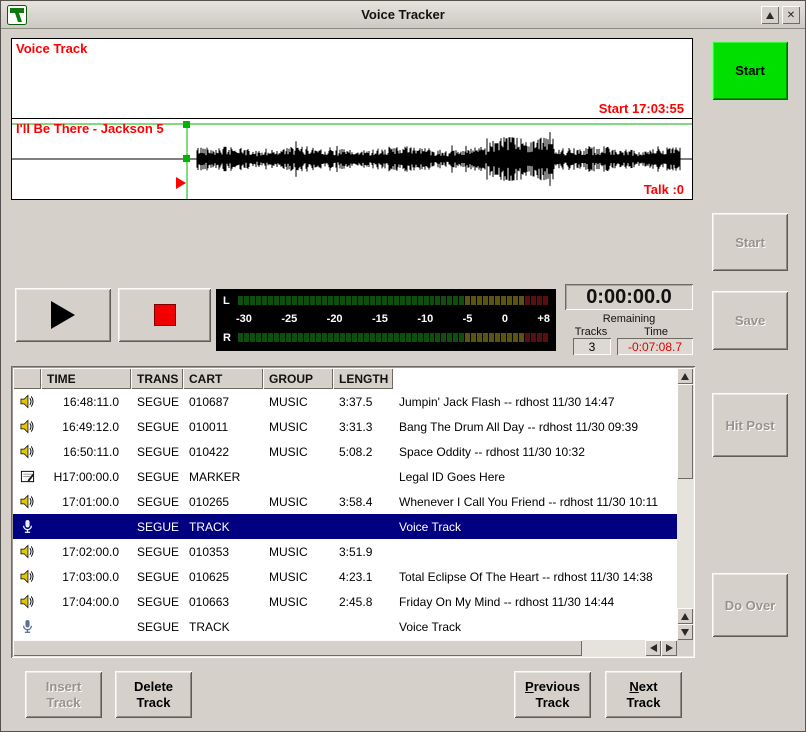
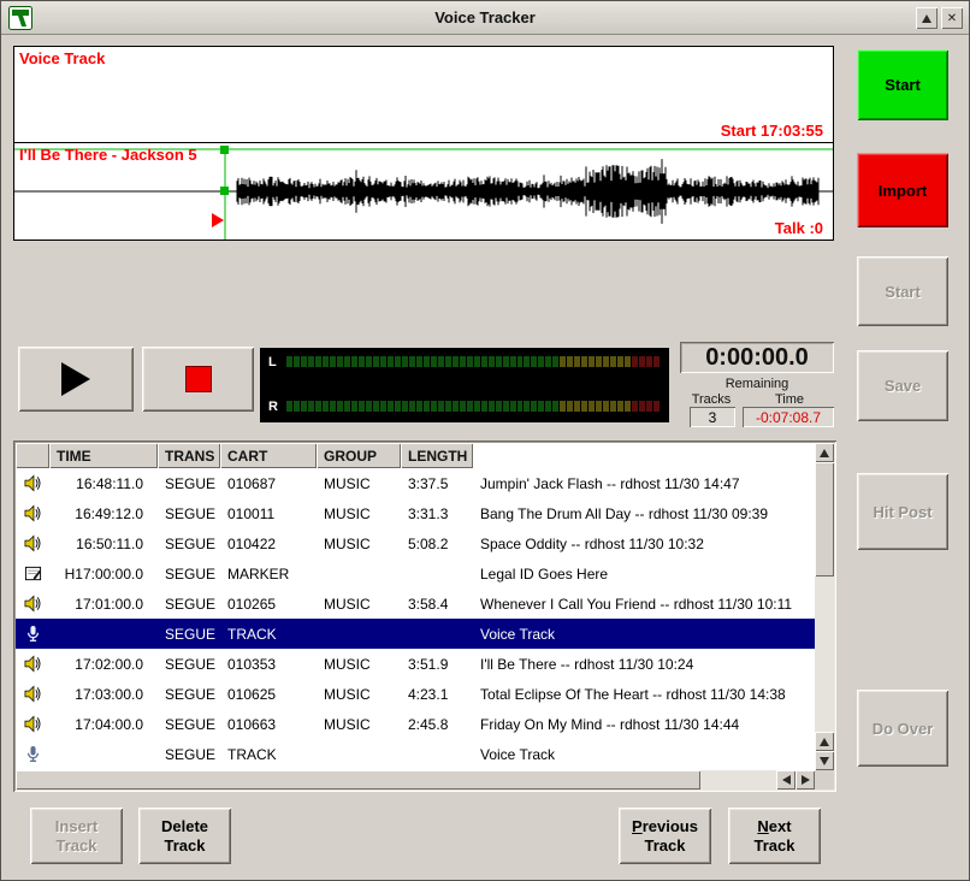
  Voice Tracker
  ✕
  Voice Track
  Start 17:03:55
  I'll Be There - Jackson 5
  Talk :0
  L
- -30
- -25
- -20
- -15
- -10
- -5
- 0
- +8
  R
  0:00:00.0
  Remaining
  Tracks
  Time
  3
  -0:07:08.7
  Start
+ Import
  Start
  Save
  Hit Post
  Do Over
  TIME
  TRANS
  CART
  GROUP
  LENGTH
  16:48:11.0
  SEGUE
  010687
  MUSIC
  3:37.5
  Jumpin' Jack Flash -- rdhost 11/30 14:47
  16:49:12.0
  SEGUE
  010011
  MUSIC
  3:31.3
  Bang The Drum All Day -- rdhost 11/30 09:39
  16:50:11.0
  SEGUE
  010422
  MUSIC
  5:08.2
  Space Oddity -- rdhost 11/30 10:32
  H17:00:00.0
  SEGUE
  MARKER
  Legal ID Goes Here
  17:01:00.0
  SEGUE
  010265
  MUSIC
  3:58.4
  Whenever I Call You Friend -- rdhost 11/30 10:11
  SEGUE
  TRACK
  Voice Track
  17:02:00.0
  SEGUE
  010353
  MUSIC
  3:51.9
+ I'll Be There -- rdhost 11/30 10:24
  17:03:00.0
  SEGUE
  010625
  MUSIC
  4:23.1
  Total Eclipse Of The Heart -- rdhost 11/30 14:38
  17:04:00.0
  SEGUE
  010663
  MUSIC
  2:45.8
  Friday On My Mind -- rdhost 11/30 14:44
  SEGUE
  TRACK
  Voice Track
  Insert
  Track
  Delete
  Track
  Previous
  Track
  Next
  Track
